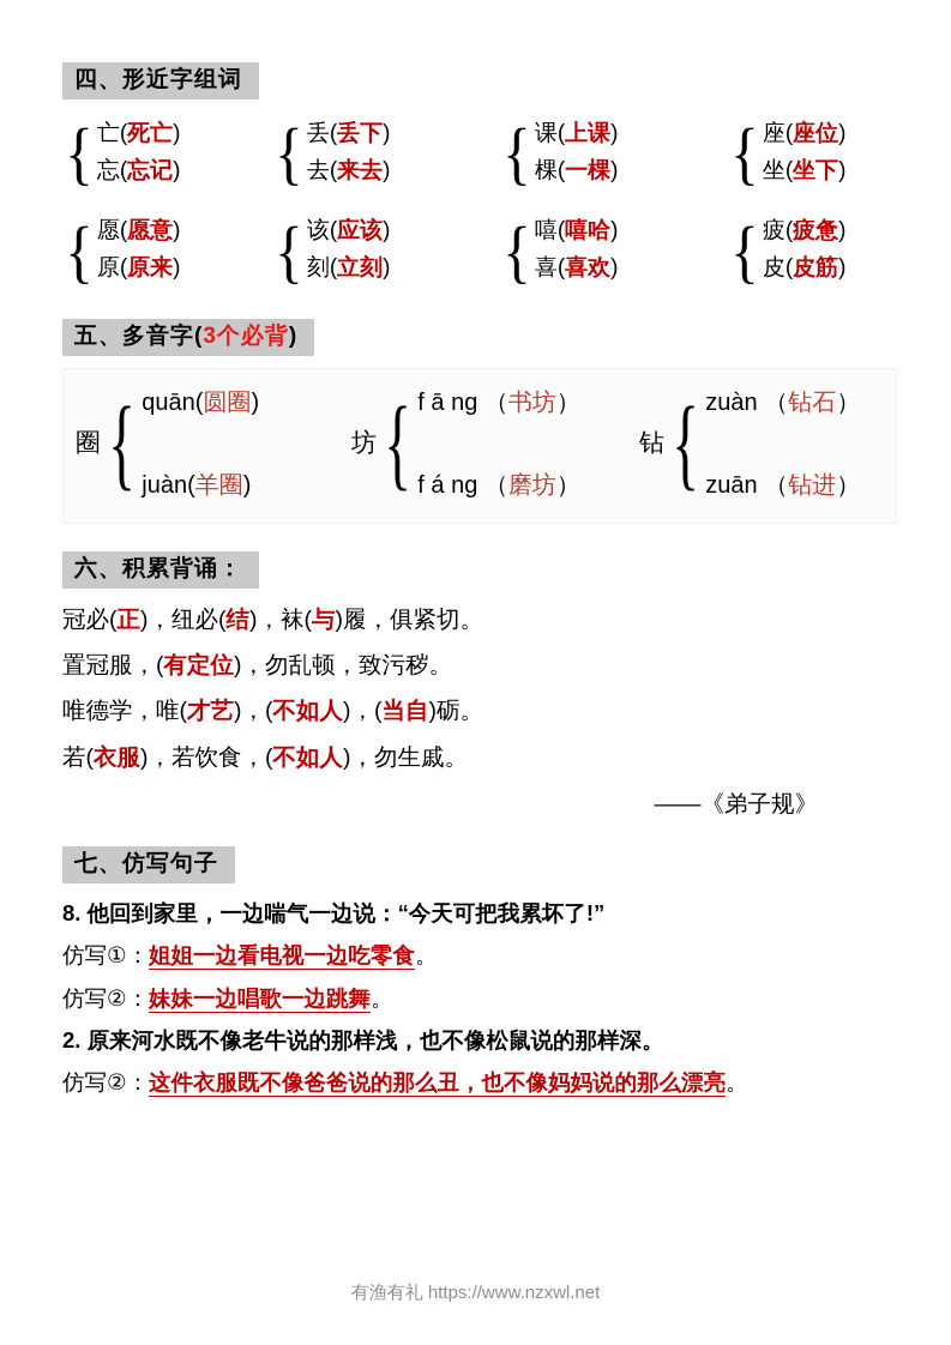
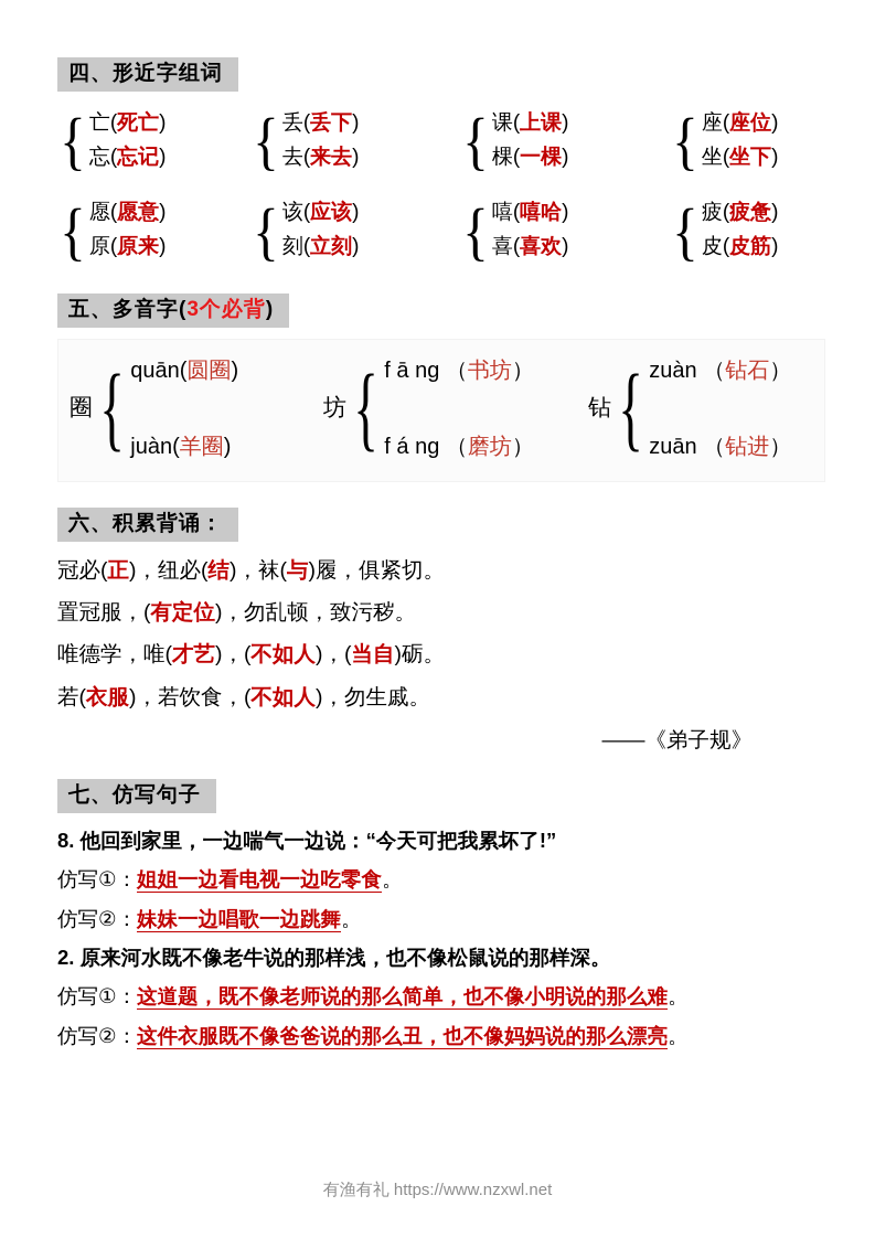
  四、形近字组词
  {
  亡(死亡)
  忘(忘记)
  {
  丢(丢下)
  去(来去)
  {
  课(上课)
  棵(一棵)
  {
  座(座位)
  坐(坐下)
  {
  愿(愿意)
  原(原来)
  {
  该(应该)
  刻(立刻)
  {
  嘻(嘻哈)
  喜(喜欢)
  {
  疲(疲惫)
  皮(皮筋)
  五、多音字(3个必背)
  圈
  {
  quān(圆圈)
  juàn(羊圈)
  坊
  {
  f ā ng （书坊）
  f á ng （磨坊）
  钻
  {
  zuàn （钻石）
  zuān （钻进）
  六、积累背诵：
  冠必(正)，纽必(结)，袜(与)履，俱紧切。
  置冠服，(有定位)，勿乱顿，致污秽。
  唯德学，唯(才艺)，(不如人)，(当自)砺。
  若(衣服)，若饮食，(不如人)，勿生戚。
  ——《弟子规》
  七、仿写句子
  8. 他回到家里，一边喘气一边说：“今天可把我累坏了!”
  仿写①：姐姐一边看电视一边吃零食。
  仿写②：妹妹一边唱歌一边跳舞。
  2. 原来河水既不像老牛说的那样浅，也不像松鼠说的那样深。
+ 仿写①：这道题，既不像老师说的那么简单，也不像小明说的那么难。
  仿写②：这件衣服既不像爸爸说的那么丑，也不像妈妈说的那么漂亮。
  有渔有礼 https://www.nzxwl.net
